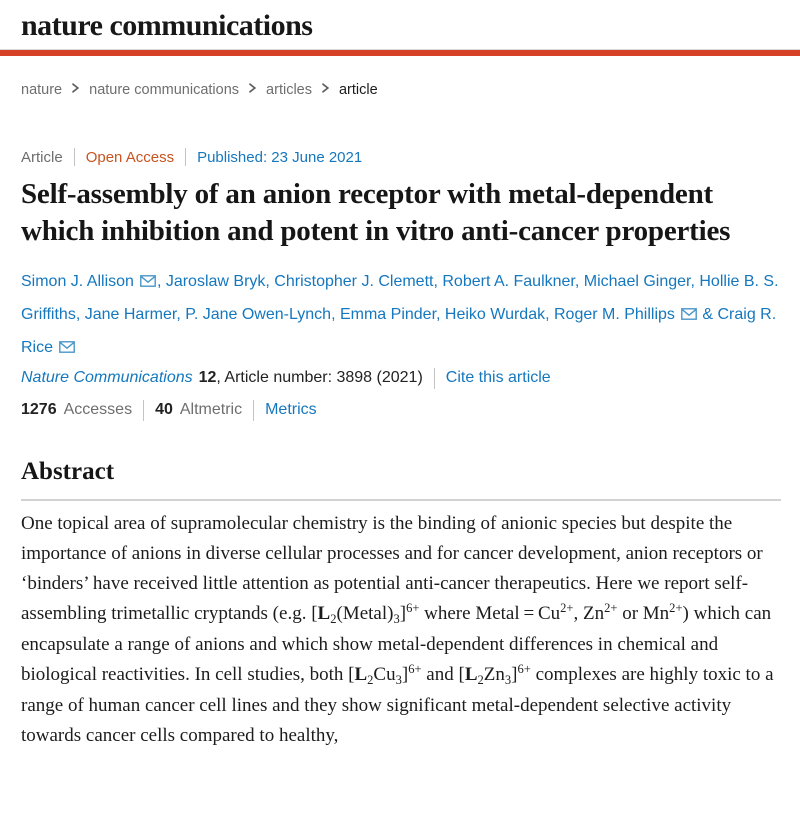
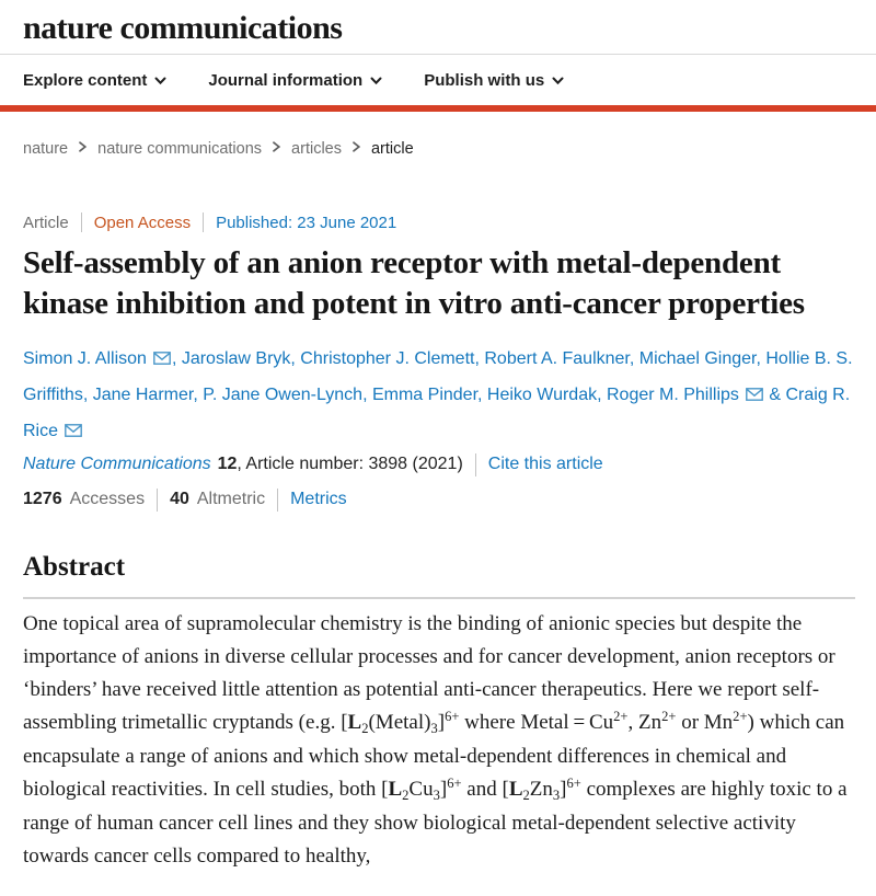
  nature communications
+ Explore content
+ Journal information
+ Publish with us
  nature
  nature communications
  articles
  article
  Article
  Open Access
  Published: 23 June 2021
- Self-assembly of an anion receptor with metal-dependent which inhibition and potent in vitro anti-cancer properties
+ Self-assembly of an anion receptor with metal-dependent kinase inhibition and potent in vitro anti-cancer properties
  Simon J. Allison , Jaroslaw Bryk, Christopher J. Clemett, Robert A. Faulkner, Michael Ginger, Hollie B. S. Griffiths, Jane Harmer, P. Jane Owen-Lynch, Emma Pinder, Heiko Wurdak, Roger M. Phillips & Craig R. Rice
  Nature Communications
  12
  , Article number:
  3898
  (2021)
  Cite this article
  1276
  Accesses
  40
  Altmetric
  Metrics
  Abstract
- One topical area of supramolecular chemistry is the binding of anionic species but despite the importance of anions in diverse cellular processes and for cancer development, anion receptors or ‘binders’ have received little attention as potential anti-cancer therapeutics. Here we report self-assembling trimetallic cryptands (e.g. [L2(Metal)3]6+ where Metal = Cu2+, Zn2+ or Mn2+) which can encapsulate a range of anions and which show metal-dependent differences in chemical and biological reactivities. In cell studies, both [L2Cu3]6+ and [L2Zn3]6+ complexes are highly toxic to a range of human cancer cell lines and they show significant metal-dependent selective activity towards cancer cells compared to healthy,
+ One topical area of supramolecular chemistry is the binding of anionic species but despite the importance of anions in diverse cellular processes and for cancer development, anion receptors or ‘binders’ have received little attention as potential anti-cancer therapeutics. Here we report self-assembling trimetallic cryptands (e.g. [L2(Metal)3]6+ where Metal = Cu2+, Zn2+ or Mn2+) which can encapsulate a range of anions and which show metal-dependent differences in chemical and biological reactivities. In cell studies, both [L2Cu3]6+ and [L2Zn3]6+ complexes are highly toxic to a range of human cancer cell lines and they show biological metal-dependent selective activity towards cancer cells compared to healthy,
